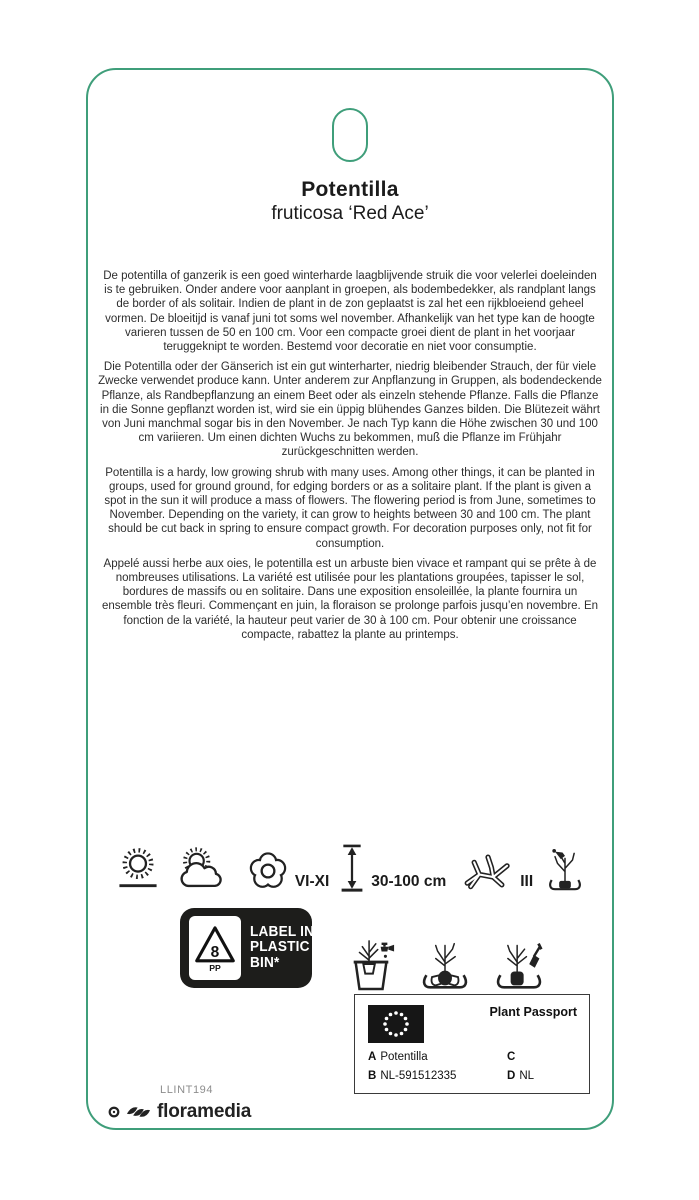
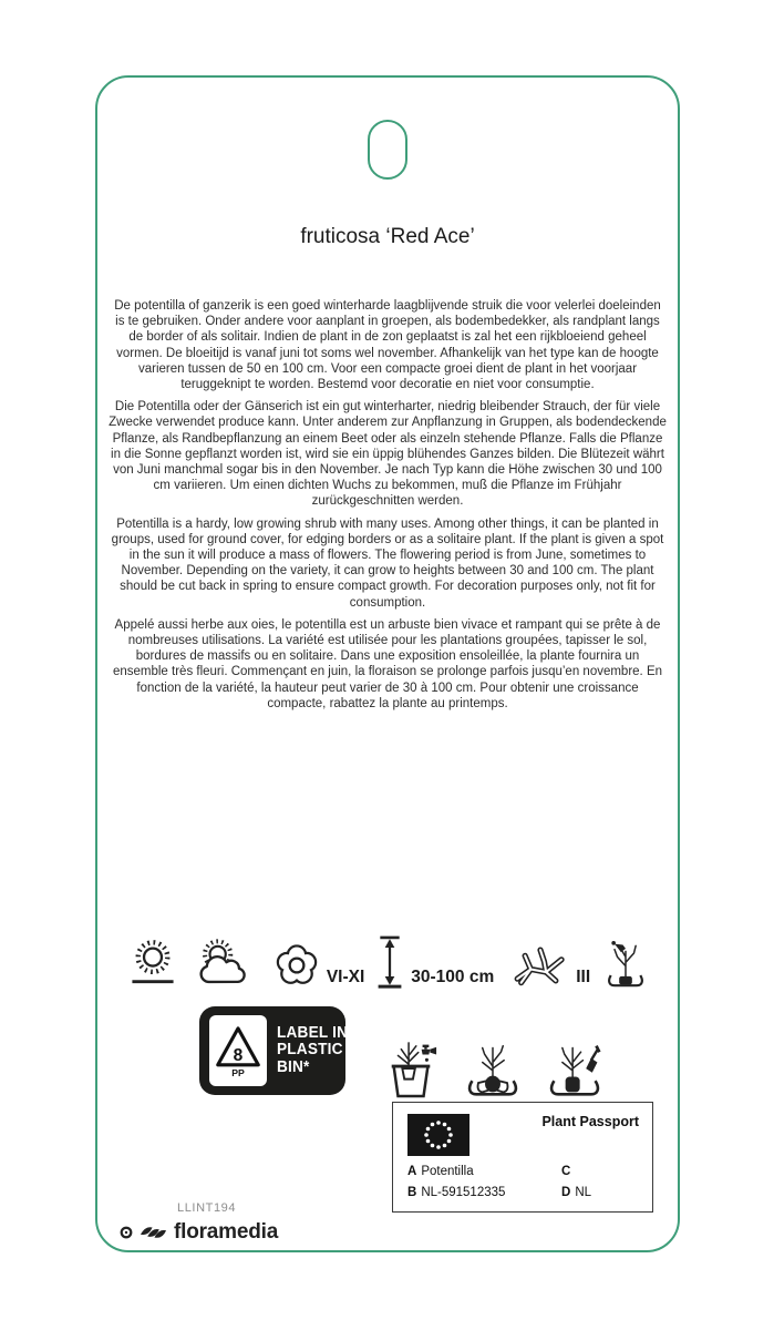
- Potentilla
  fruticosa ‘Red Ace’
  De potentilla of ganzerik is een goed winterharde laagblijvende struik die voor velerlei doeleinden is te gebruiken. Onder andere voor aanplant in groepen, als bodembedekker, als randplant langs de border of als solitair. Indien de plant in de zon geplaatst is zal het een rijkbloeiend geheel vormen. De bloeitijd is vanaf juni tot soms wel november. Afhankelijk van het type kan de hoogte varieren tussen de 50 en 100 cm. Voor een compacte groei dient de plant in het voorjaar teruggeknipt te worden. Bestemd voor decoratie en niet voor consumptie.
  Die Potentilla oder der Gänserich ist ein gut winterharter, niedrig bleibender Strauch, der für viele Zwecke verwendet produce kann. Unter anderem zur Anpflanzung in Gruppen, als bodendeckende Pflanze, als Randbepflanzung an einem Beet oder als einzeln stehende Pflanze. Falls die Pflanze in die Sonne gepflanzt worden ist, wird sie ein üppig blühendes Ganzes bilden. Die Blütezeit währt von Juni manchmal sogar bis in den November. Je nach Typ kann die Höhe zwischen 30 und 100 cm variieren. Um einen dichten Wuchs zu bekommen, muß die Pflanze im Frühjahr zurückgeschnitten werden.
- Potentilla is a hardy, low growing shrub with many uses. Among other things, it can be planted in groups, used for ground ground, for edging borders or as a solitaire plant. If the plant is given a spot in the sun it will produce a mass of flowers. The flowering period is from June, sometimes to November. Depending on the variety, it can grow to heights between 30 and 100 cm. The plant should be cut back in spring to ensure compact growth. For decoration purposes only, not fit for consumption.
+ Potentilla is a hardy, low growing shrub with many uses. Among other things, it can be planted in groups, used for ground cover, for edging borders or as a solitaire plant. If the plant is given a spot in the sun it will produce a mass of flowers. The flowering period is from June, sometimes to November. Depending on the variety, it can grow to heights between 30 and 100 cm. The plant should be cut back in spring to ensure compact growth. For decoration purposes only, not fit for consumption.
  Appelé aussi herbe aux oies, le potentilla est un arbuste bien vivace et rampant qui se prête à de nombreuses utilisations. La variété est utilisée pour les plantations groupées, tapisser le sol, bordures de massifs ou en solitaire. Dans une exposition ensoleillée, la plante fournira un ensemble très fleuri. Commençant en juin, la floraison se prolonge parfois jusqu’en novembre. En fonction de la variété, la hauteur peut varier de 30 à 100 cm. Pour obtenir une croissance compacte, rabattez la plante au printemps.
  VI-XI
  30-100 cm
  III
  8
  PP
  LABEL IN
  PLASTIC
  BIN*
  Plant Passport
  A Potentilla
  B NL-591512335
  C
  D NL
  LLINT194
  floramedia
